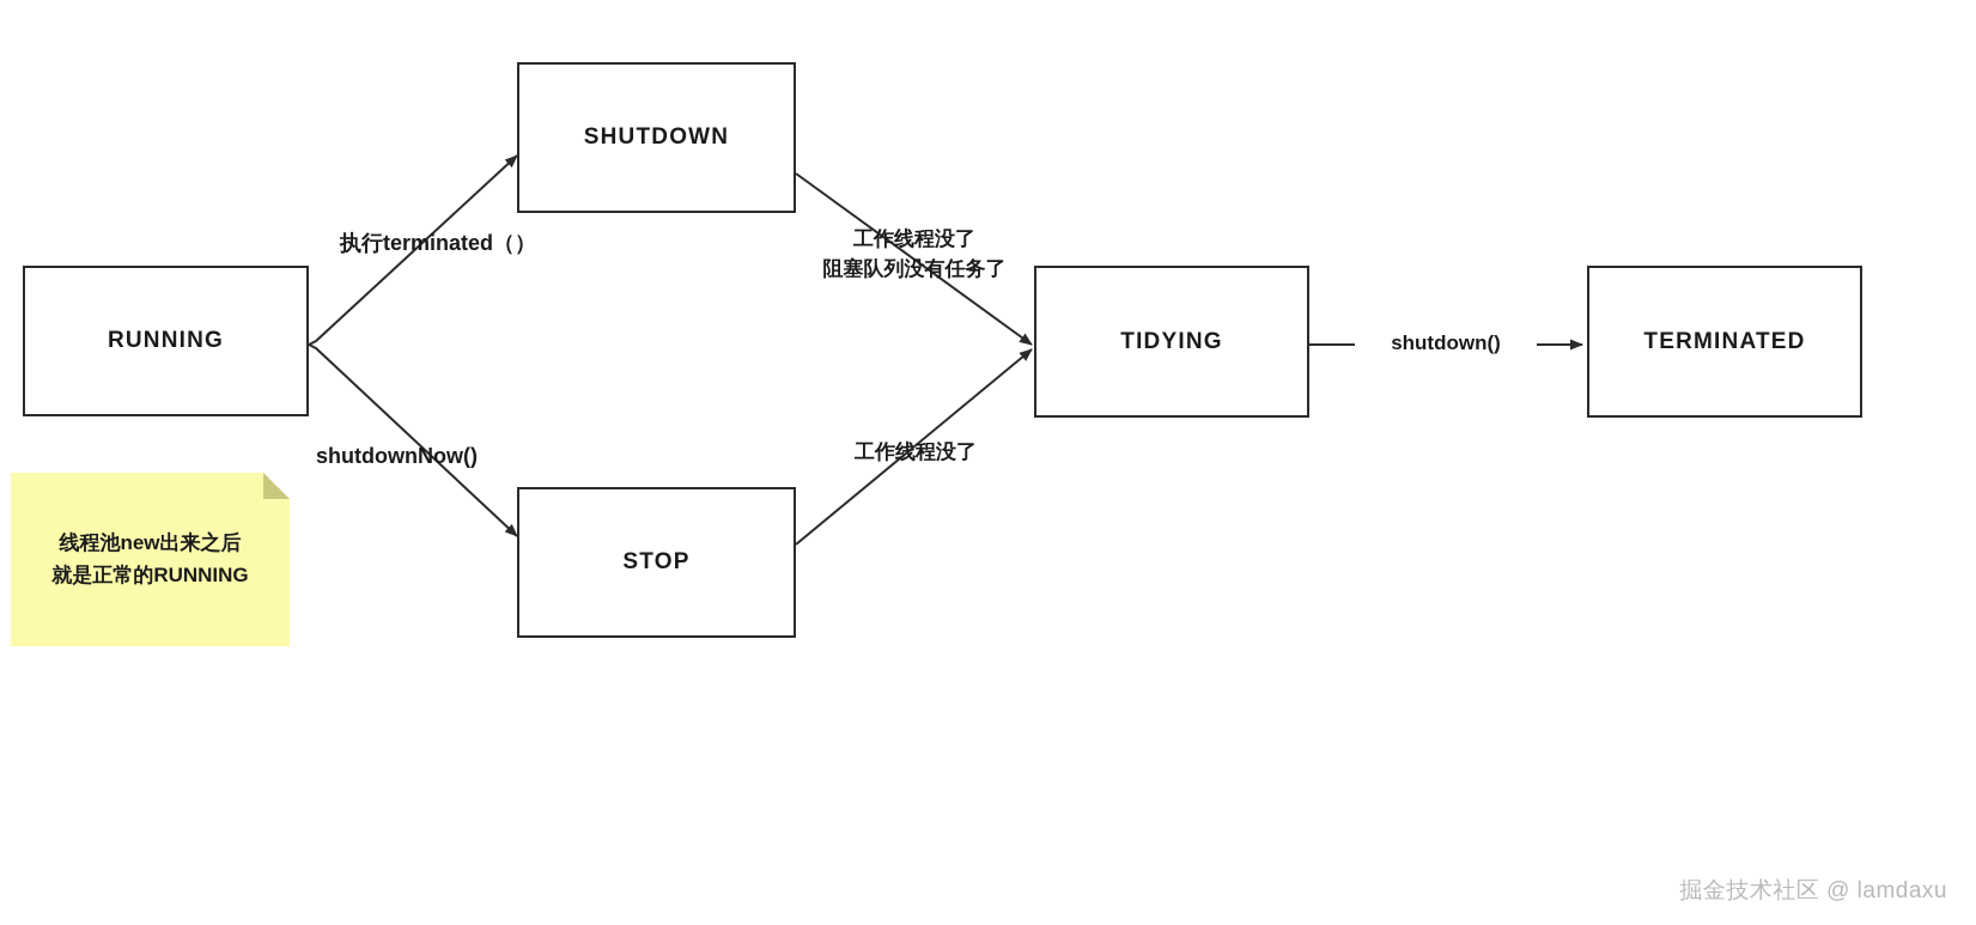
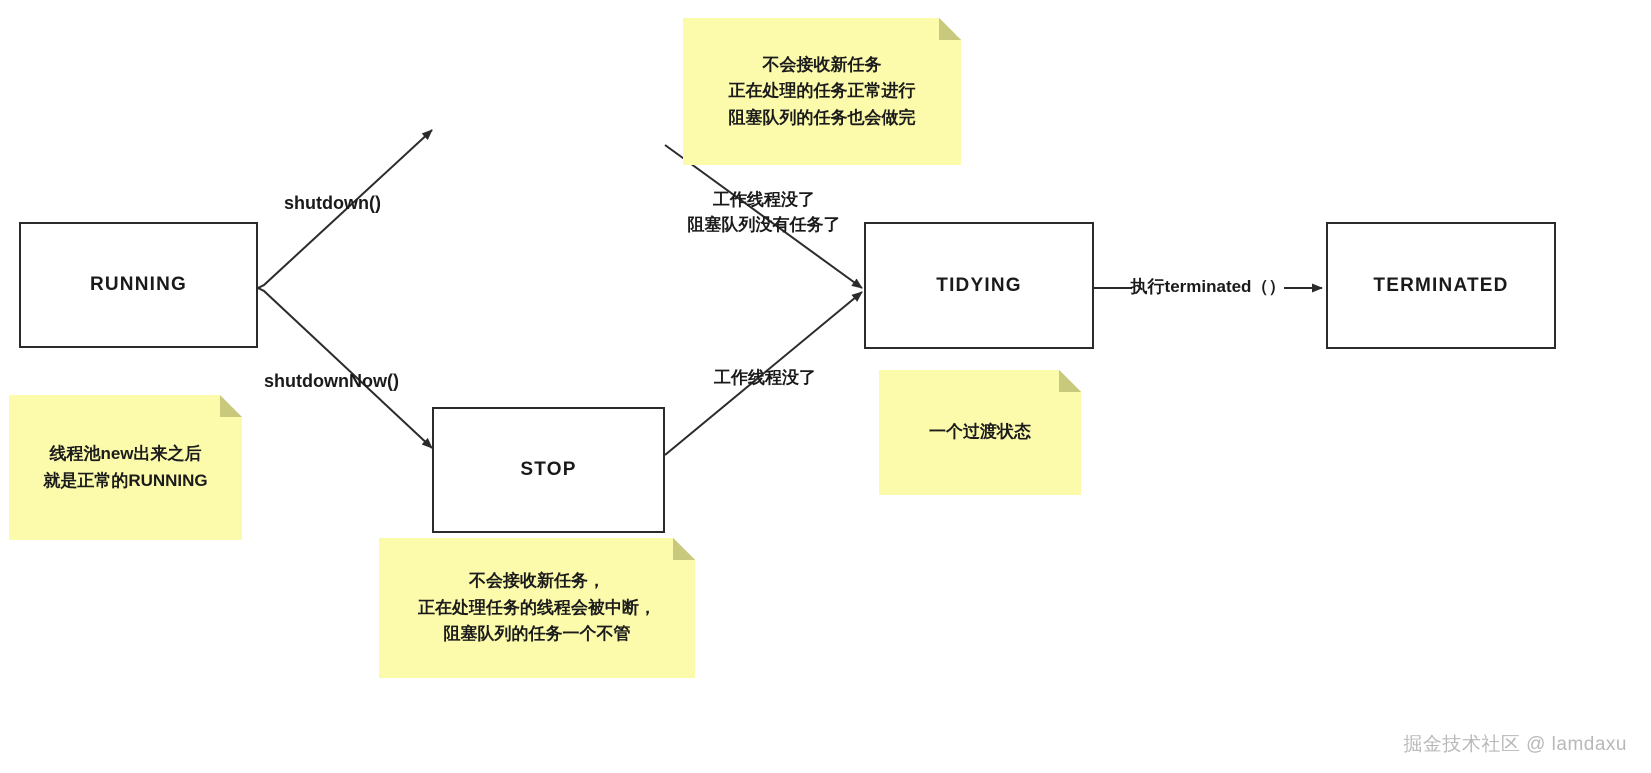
  RUNNING
- SHUTDOWN
  STOP
  TIDYING
  TERMINATED
- 执行terminated（）
+ shutdown()
  shutdownNow()
  工作线程没了
  阻塞队列没有任务了
  工作线程没了
- shutdown()
+ 执行terminated（）
  线程池new出来之后
  就是正常的RUNNING
+ 不会接收新任务
+ 正在处理的任务正常进行
+ 阻塞队列的任务也会做完
+ 不会接收新任务，
+ 正在处理任务的线程会被中断，
+ 阻塞队列的任务一个不管
+ 一个过渡状态
  掘金技术社区 @ lamdaxu
